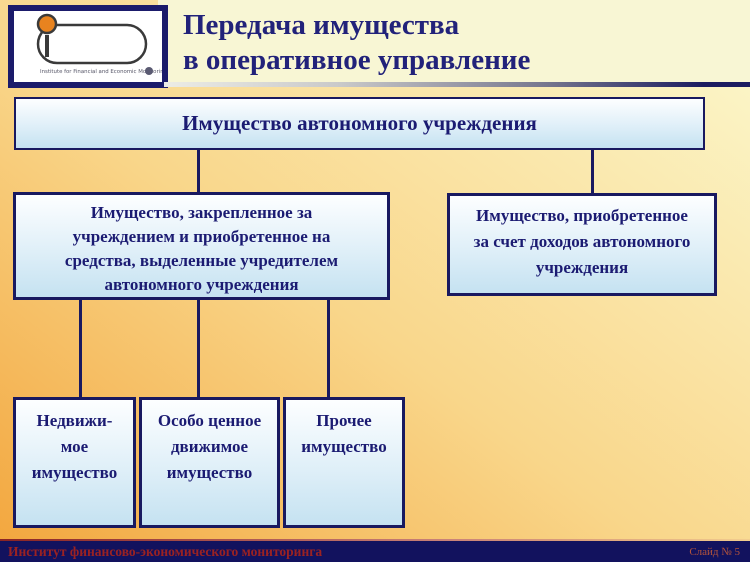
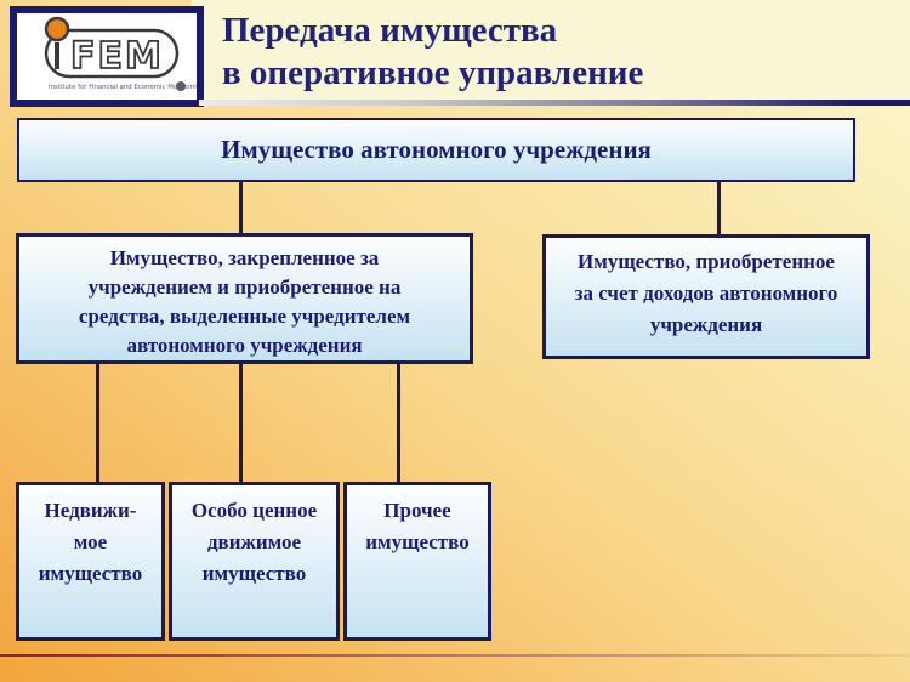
+ FEM
  Передача имущества
  в оперативное управление
  Имущество автономного учреждения
  Имущество, закрепленное за
  учреждением и приобретенное на
  средства, выделенные учредителем
  автономного учреждения
  Имущество, приобретенное
  за счет доходов автономного
  учреждения
  Недвижи-
  мое
  имущество
  Особо ценное
  движимое
  имущество
  Прочее
  имущество
- Институт финансово-экономического мониторинга
- Слайд № 5
